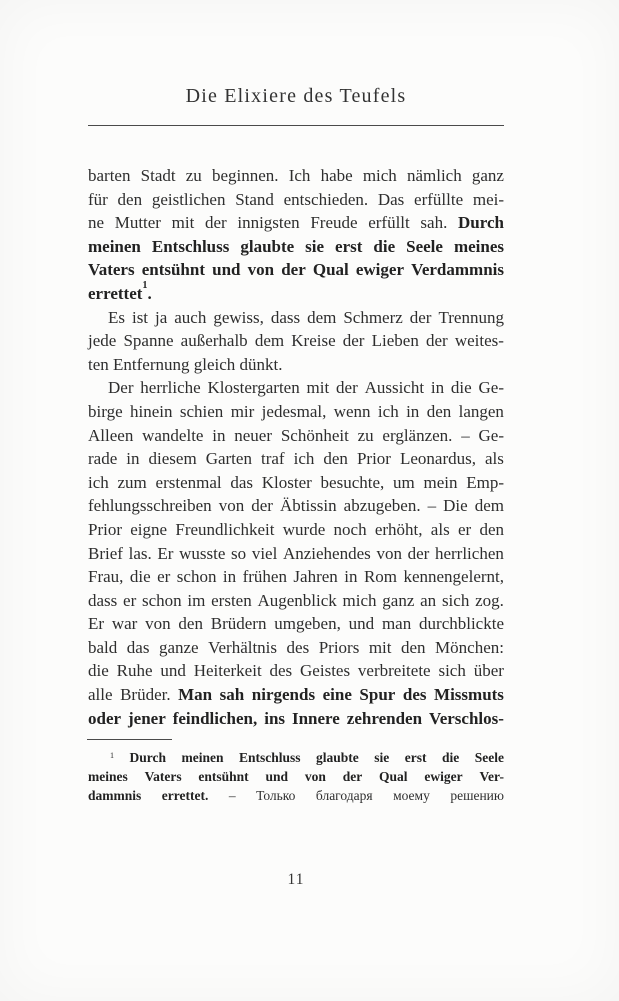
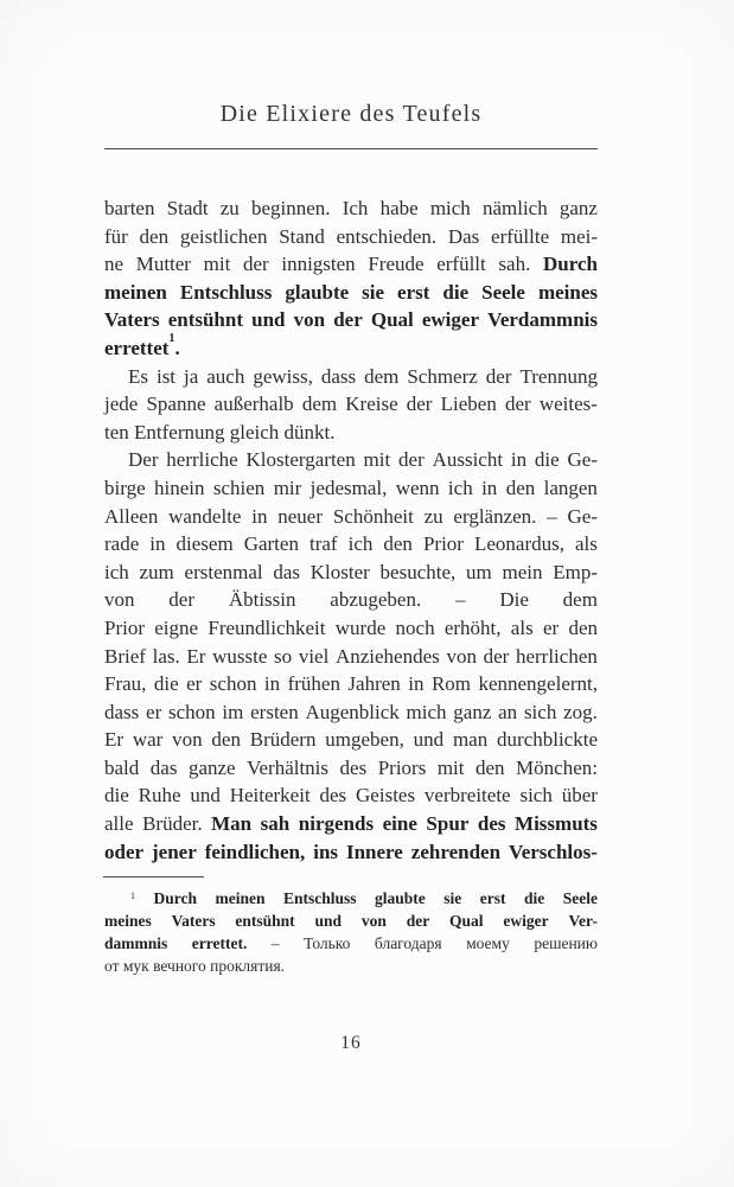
  Die Elixiere des Teufels
  barten
  Stadt
  zu
  beginnen.
  Ich
  habe
  mich
  nämlich
  ganz
  für
  den
  geistlichen
  Stand
  entschieden.
  Das
  erfüllte
  mei-
  ne
  Mutter
  mit
  der
  innigsten
  Freude
  erfüllt
  sah.
  Durch
  meinen
  Entschluss
  glaubte
  sie
  erst
  die
  Seele
  meines
  Vaters
  entsühnt
  und
  von
  der
  Qual
  ewiger
  Verdammnis
  errettet1.
  Es
  ist
  ja
  auch
  gewiss,
  dass
  dem
  Schmerz
  der
  Trennung
  jede
  Spanne
  außerhalb
  dem
  Kreise
  der
  Lieben
  der
  weites-
  ten Entfernung gleich dünkt.
  Der
  herrliche
  Klostergarten
  mit
  der
  Aussicht
  in
  die
  Ge-
  birge
  hinein
  schien
  mir
  jedesmal,
  wenn
  ich
  in
  den
  langen
  Alleen
  wandelte
  in
  neuer
  Schönheit
  zu
  erglänzen.
  –
  Ge-
  rade
  in
  diesem
  Garten
  traf
  ich
  den
  Prior
  Leonardus,
  als
  ich
  zum
  erstenmal
  das
  Kloster
  besuchte,
  um
  mein
  Emp-
- fehlungsschreiben
  von
  der
  Äbtissin
  abzugeben.
  –
  Die
  dem
  Prior
  eigne
  Freundlichkeit
  wurde
  noch
  erhöht,
  als
  er
  den
  Brief
  las.
  Er
  wusste
  so
  viel
  Anziehendes
  von
  der
  herrlichen
  Frau,
  die
  er
  schon
  in
  frühen
  Jahren
  in
  Rom
  kennengelernt,
  dass
  er
  schon
  im
  ersten
  Augenblick
  mich
  ganz
  an
  sich
  zog.
  Er
  war
  von
  den
  Brüdern
  umgeben,
  und
  man
  durchblickte
  bald
  das
  ganze
  Verhältnis
  des
  Priors
  mit
  den
  Mönchen:
  die
  Ruhe
  und
  Heiterkeit
  des
  Geistes
  verbreitete
  sich
  über
  alle
  Brüder.
  Man
  sah
  nirgends
  eine
  Spur
  des
  Missmuts
  oder
  jener
  feindlichen,
  ins
  Innere
  zehrenden
  Verschlos-
  1
  Durch
  meinen
  Entschluss
  glaubte
  sie
  erst
  die
  Seele
  meines
  Vaters
  entsühnt
  und
  von
  der
  Qual
  ewiger
  Ver-
  dammnis
  errettet.
  –
  Только
  благодаря
  моему
  решению
+ от мук вечного проклятия.
- 11
+ 16
